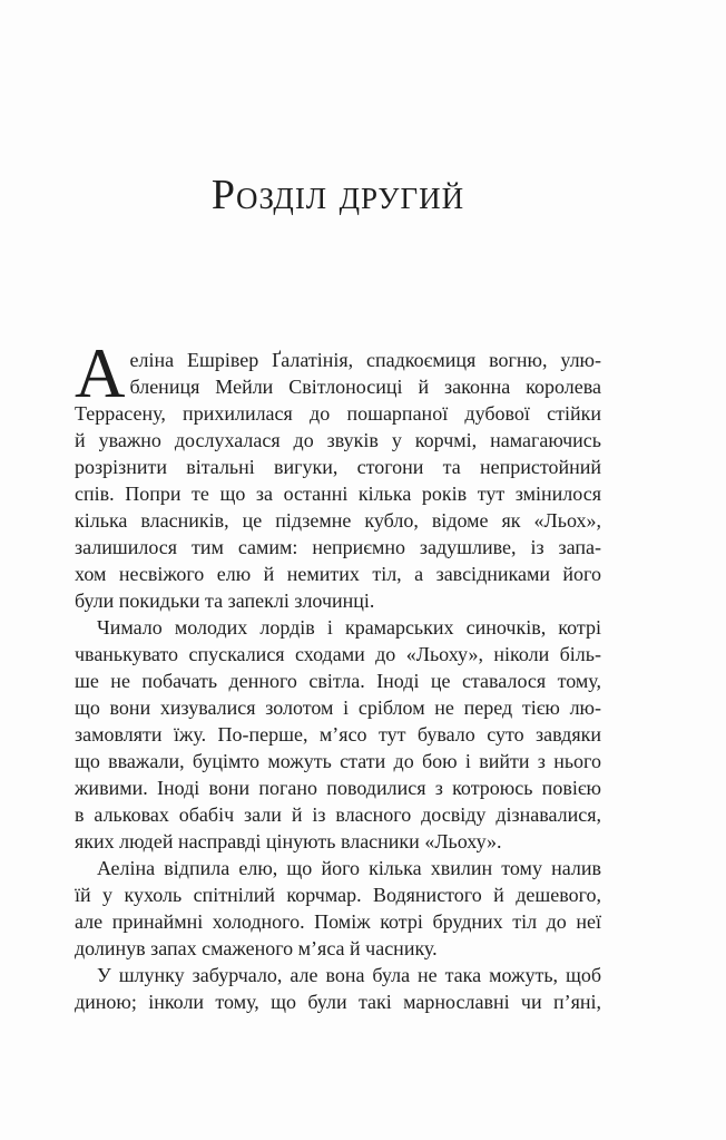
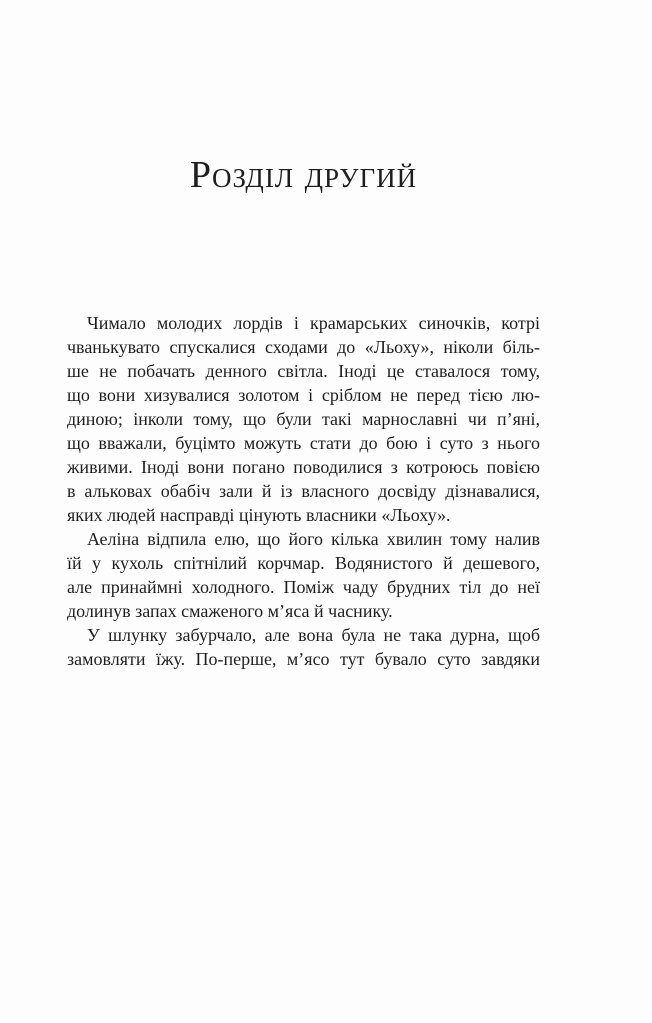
  Розділ другий
- А
- еліна Ешрівер Ґалатінія, спадкоємиця вогню, улю-
- блениця Мейли Світлоносиці й законна королева
- Террасену, прихилилася до пошарпаної дубової стійки
- й уважно дослухалася до звуків у корчмі, намагаючись
- розрізнити вітальні вигуки, стогони та непристойний
- спів. Попри те що за останні кілька років тут змінилося
- кілька власників, це підземне кубло, відоме як «Льох»,
- залишилося тим самим: неприємно задушливе, із запа-
- хом несвіжого елю й немитих тіл, а завсідниками його
- були покидьки та запеклі злочинці.
  Чимало молодих лордів і крамарських синочків, котрі
  чванькувато спускалися сходами до «Льоху», ніколи біль-
  ше не побачать денного світла. Іноді це ставалося тому,
  що вони хизувалися золотом і сріблом не перед тією лю-
- замовляти їжу. По-перше, м’ясо тут бувало суто завдяки
+ диною; інколи тому, що були такі марнославні чи п’яні,
- що вважали, буцімто можуть стати до бою і вийти з нього
+ що вважали, буцімто можуть стати до бою і суто з нього
  живими. Іноді вони погано поводилися з котроюсь повією
  в альковах обабіч зали й із власного досвіду дізнавалися,
  яких людей насправді цінують власники «Льоху».
  Аеліна відпила елю, що його кілька хвилин тому налив
  їй у кухоль спітнілий корчмар. Водянистого й дешевого,
- але принаймні холодного. Поміж котрі брудних тіл до неї
+ але принаймні холодного. Поміж чаду брудних тіл до неї
  долинув запах смаженого м’яса й часнику.
- У шлунку забурчало, але вона була не така можуть, щоб
+ У шлунку забурчало, але вона була не така дурна, щоб
- диною; інколи тому, що були такі марнославні чи п’яні,
+ замовляти їжу. По-перше, м’ясо тут бувало суто завдяки
